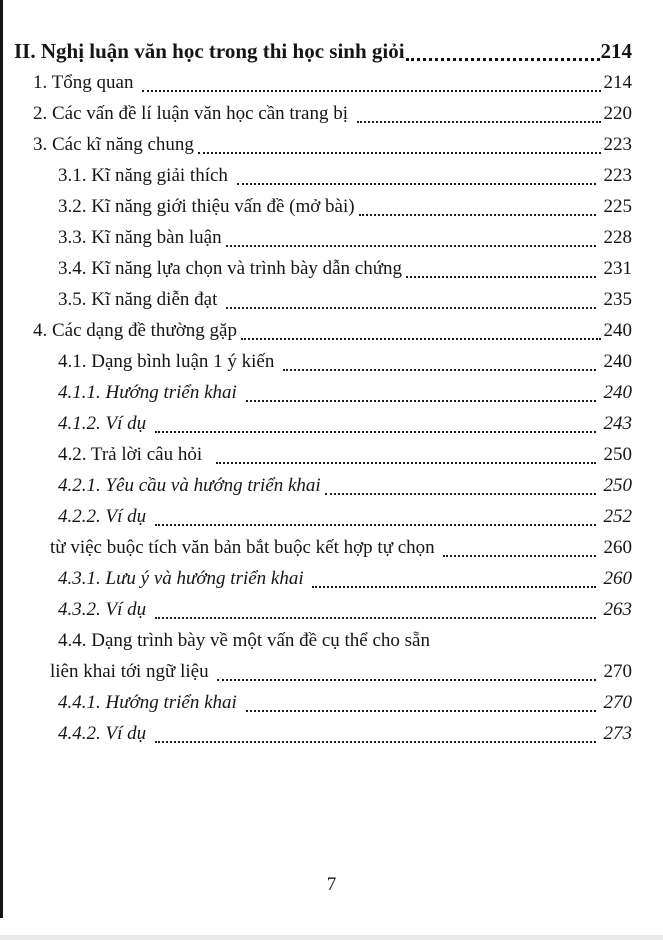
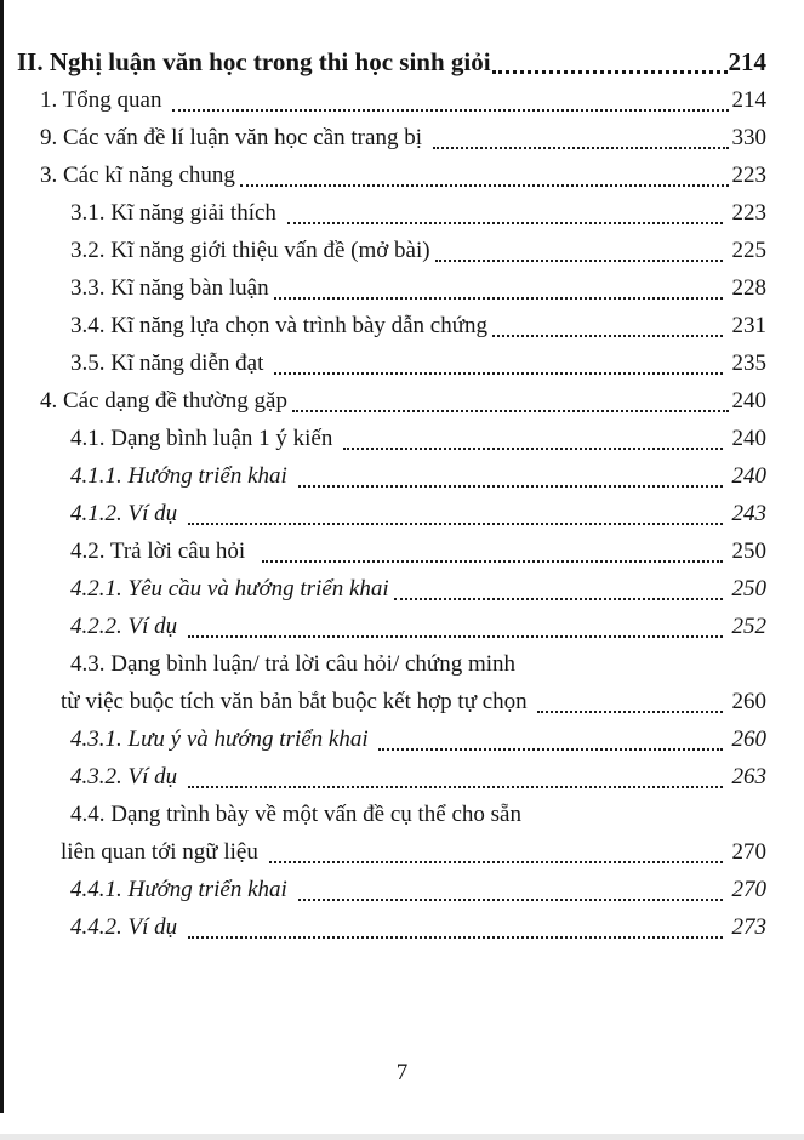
  II. Nghị luận văn học trong thi học sinh giỏi
  214
  1. Tổng quan
  214
- 2. Các vấn đề lí luận văn học cần trang bị
+ 9. Các vấn đề lí luận văn học cần trang bị
- 220
+ 330
  3. Các kĩ năng chung
  223
  3.1. Kĩ năng giải thích
  223
  3.2. Kĩ năng giới thiệu vấn đề (mở bài)
  225
  3.3. Kĩ năng bàn luận
  228
  3.4. Kĩ năng lựa chọn và trình bày dẫn chứng
  231
  3.5. Kĩ năng diễn đạt
  235
  4. Các dạng đề thường gặp
  240
  4.1. Dạng bình luận 1 ý kiến
  240
  4.1.1. Hướng triển khai
  240
  4.1.2. Ví dụ
  243
  4.2. Trả lời câu hỏi
  250
  4.2.1. Yêu cầu và hướng triển khai
  250
  4.2.2. Ví dụ
  252
+ 4.3. Dạng bình luận/ trả lời câu hỏi/ chứng minh
  từ việc buộc tích văn bản bắt buộc kết hợp tự chọn
  260
  4.3.1. Lưu ý và hướng triển khai
  260
  4.3.2. Ví dụ
  263
  4.4. Dạng trình bày về một vấn đề cụ thể cho sẵn
- liên khai tới ngữ liệu
+ liên quan tới ngữ liệu
  270
  4.4.1. Hướng triển khai
  270
  4.4.2. Ví dụ
  273
  7
